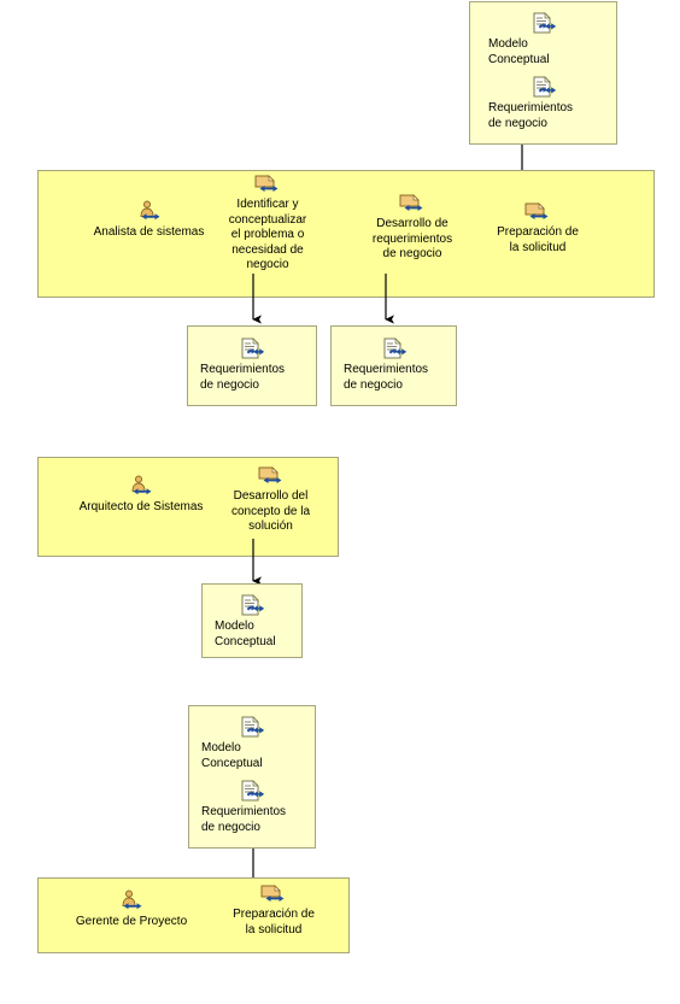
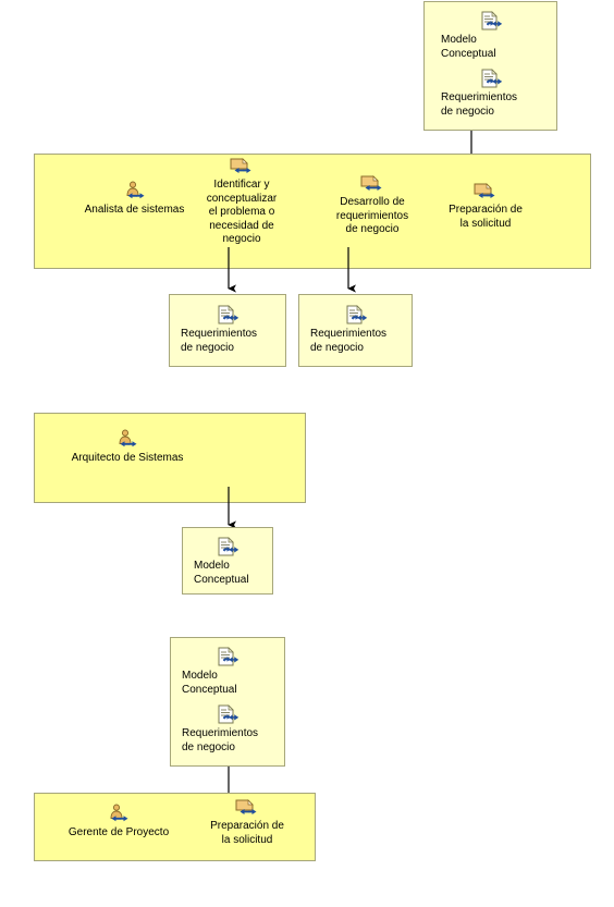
  Modelo
  Conceptual
  Requerimientos
  de negocio
  Analista de sistemas
  Identificar y
  conceptualizar
  el problema o
  necesidad de
  negocio
  Desarrollo de
  requerimientos
  de negocio
  Preparación de
  la solicitud
  Requerimientos
  de negocio
  Requerimientos
  de negocio
  Arquitecto de Sistemas
- Desarrollo del
- concepto de la
- solución
  Modelo
  Conceptual
  Modelo
  Conceptual
  Requerimientos
  de negocio
  Gerente de Proyecto
  Preparación de
  la solicitud
